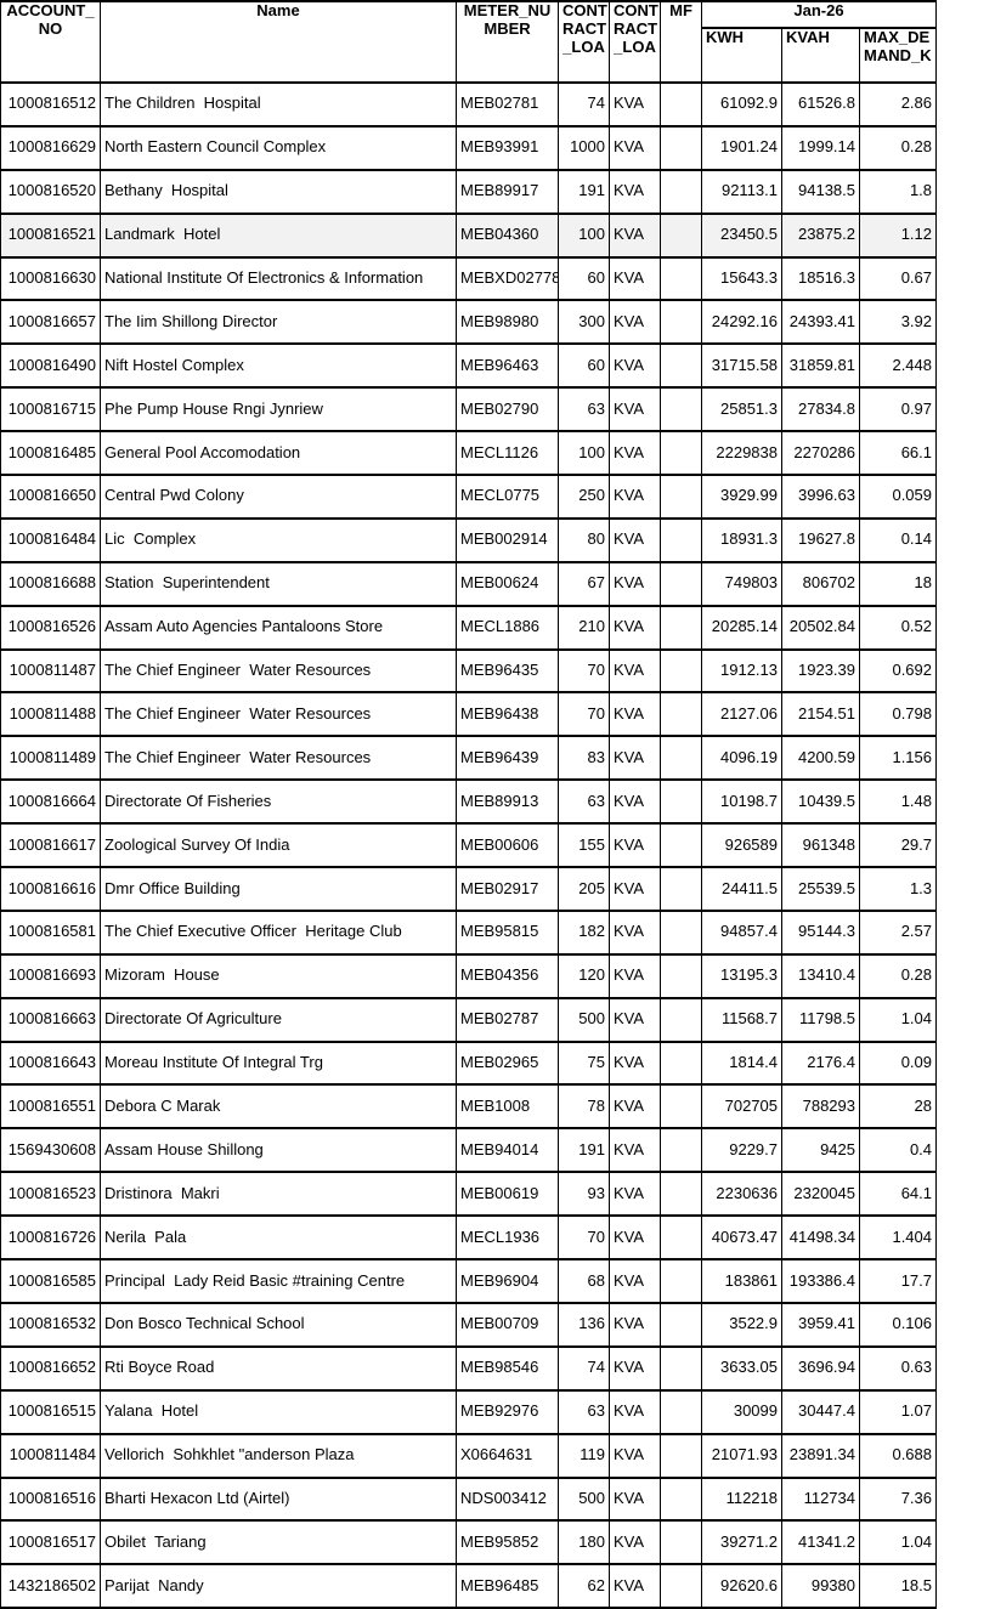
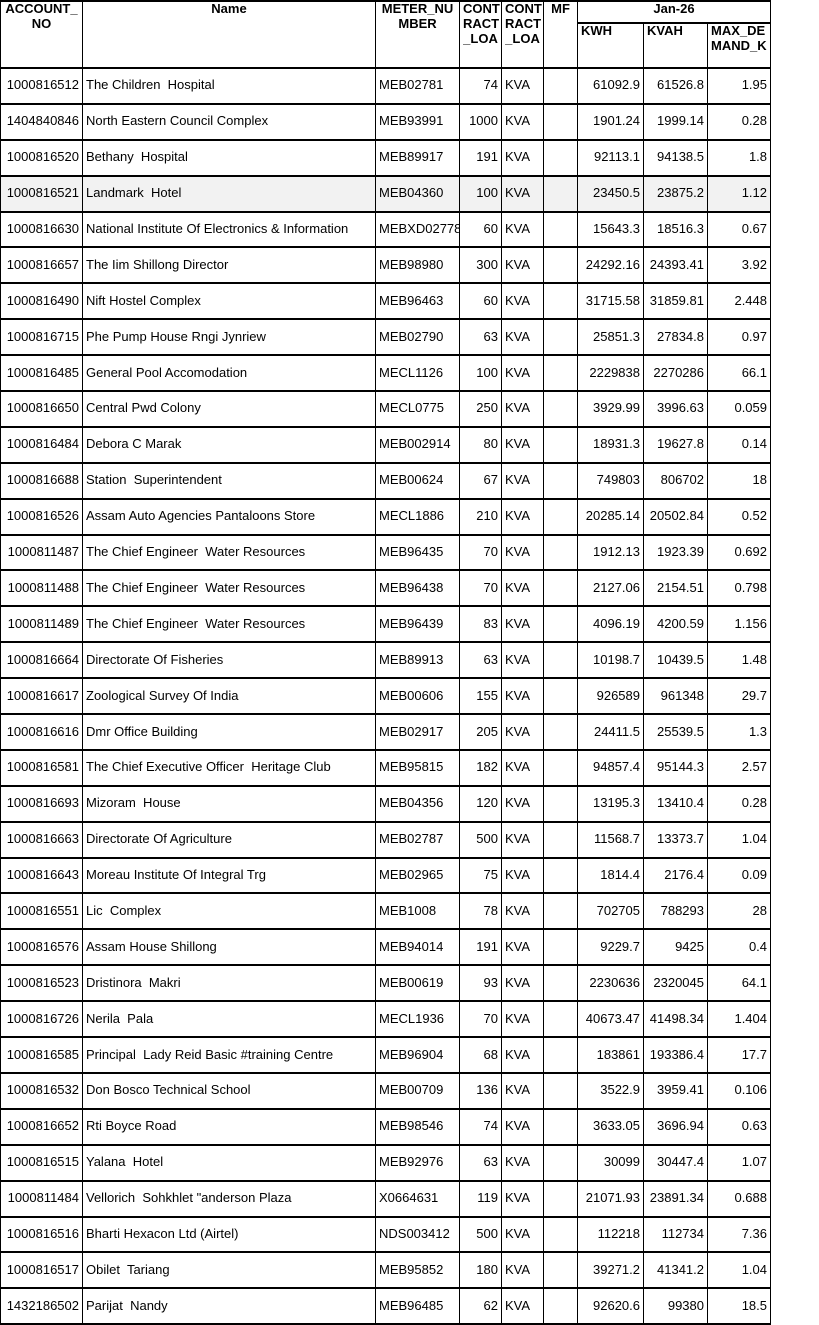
  ACCOUNT_ NO	Name	METER_NU MBER	CONT RACT _LOA	CONT RACT _LOA	MF	Jan-26
  KWH	KVAH	MAX_DE MAND_K
- 1000816512	The Children Hospital	MEB02781	74	KVA		61092.9	61526.8	2.86
+ 1000816512	The Children Hospital	MEB02781	74	KVA		61092.9	61526.8	1.95
- 1000816629	North Eastern Council Complex	MEB93991	1000	KVA		1901.24	1999.14	0.28
+ 1404840846	North Eastern Council Complex	MEB93991	1000	KVA		1901.24	1999.14	0.28
  1000816520	Bethany Hospital	MEB89917	191	KVA		92113.1	94138.5	1.8
  1000816521	Landmark Hotel	MEB04360	100	KVA		23450.5	23875.2	1.12
  1000816630	National Institute Of Electronics & Information	MEBXD02778	60	KVA		15643.3	18516.3	0.67
  1000816657	The Iim Shillong Director	MEB98980	300	KVA		24292.16	24393.41	3.92
  1000816490	Nift Hostel Complex	MEB96463	60	KVA		31715.58	31859.81	2.448
  1000816715	Phe Pump House Rngi Jynriew	MEB02790	63	KVA		25851.3	27834.8	0.97
  1000816485	General Pool Accomodation	MECL1126	100	KVA		2229838	2270286	66.1
  1000816650	Central Pwd Colony	MECL0775	250	KVA		3929.99	3996.63	0.059
- 1000816484	Lic Complex	MEB002914	80	KVA		18931.3	19627.8	0.14
+ 1000816484	Debora C Marak	MEB002914	80	KVA		18931.3	19627.8	0.14
  1000816688	Station Superintendent	MEB00624	67	KVA		749803	806702	18
  1000816526	Assam Auto Agencies Pantaloons Store	MECL1886	210	KVA		20285.14	20502.84	0.52
  1000811487	The Chief Engineer Water Resources	MEB96435	70	KVA		1912.13	1923.39	0.692
  1000811488	The Chief Engineer Water Resources	MEB96438	70	KVA		2127.06	2154.51	0.798
  1000811489	The Chief Engineer Water Resources	MEB96439	83	KVA		4096.19	4200.59	1.156
  1000816664	Directorate Of Fisheries	MEB89913	63	KVA		10198.7	10439.5	1.48
  1000816617	Zoological Survey Of India	MEB00606	155	KVA		926589	961348	29.7
  1000816616	Dmr Office Building	MEB02917	205	KVA		24411.5	25539.5	1.3
  1000816581	The Chief Executive Officer Heritage Club	MEB95815	182	KVA		94857.4	95144.3	2.57
  1000816693	Mizoram House	MEB04356	120	KVA		13195.3	13410.4	0.28
- 1000816663	Directorate Of Agriculture	MEB02787	500	KVA		11568.7	11798.5	1.04
+ 1000816663	Directorate Of Agriculture	MEB02787	500	KVA		11568.7	13373.7	1.04
  1000816643	Moreau Institute Of Integral Trg	MEB02965	75	KVA		1814.4	2176.4	0.09
- 1000816551	Debora C Marak	MEB1008	78	KVA		702705	788293	28
+ 1000816551	Lic Complex	MEB1008	78	KVA		702705	788293	28
- 1569430608	Assam House Shillong	MEB94014	191	KVA		9229.7	9425	0.4
+ 1000816576	Assam House Shillong	MEB94014	191	KVA		9229.7	9425	0.4
  1000816523	Dristinora Makri	MEB00619	93	KVA		2230636	2320045	64.1
  1000816726	Nerila Pala	MECL1936	70	KVA		40673.47	41498.34	1.404
  1000816585	Principal Lady Reid Basic #training Centre	MEB96904	68	KVA		183861	193386.4	17.7
  1000816532	Don Bosco Technical School	MEB00709	136	KVA		3522.9	3959.41	0.106
  1000816652	Rti Boyce Road	MEB98546	74	KVA		3633.05	3696.94	0.63
  1000816515	Yalana Hotel	MEB92976	63	KVA		30099	30447.4	1.07
  1000811484	Vellorich Sohkhlet "anderson Plaza	X0664631	119	KVA		21071.93	23891.34	0.688
  1000816516	Bharti Hexacon Ltd (Airtel)	NDS003412	500	KVA		112218	112734	7.36
  1000816517	Obilet Tariang	MEB95852	180	KVA		39271.2	41341.2	1.04
  1432186502	Parijat Nandy	MEB96485	62	KVA		92620.6	99380	18.5
